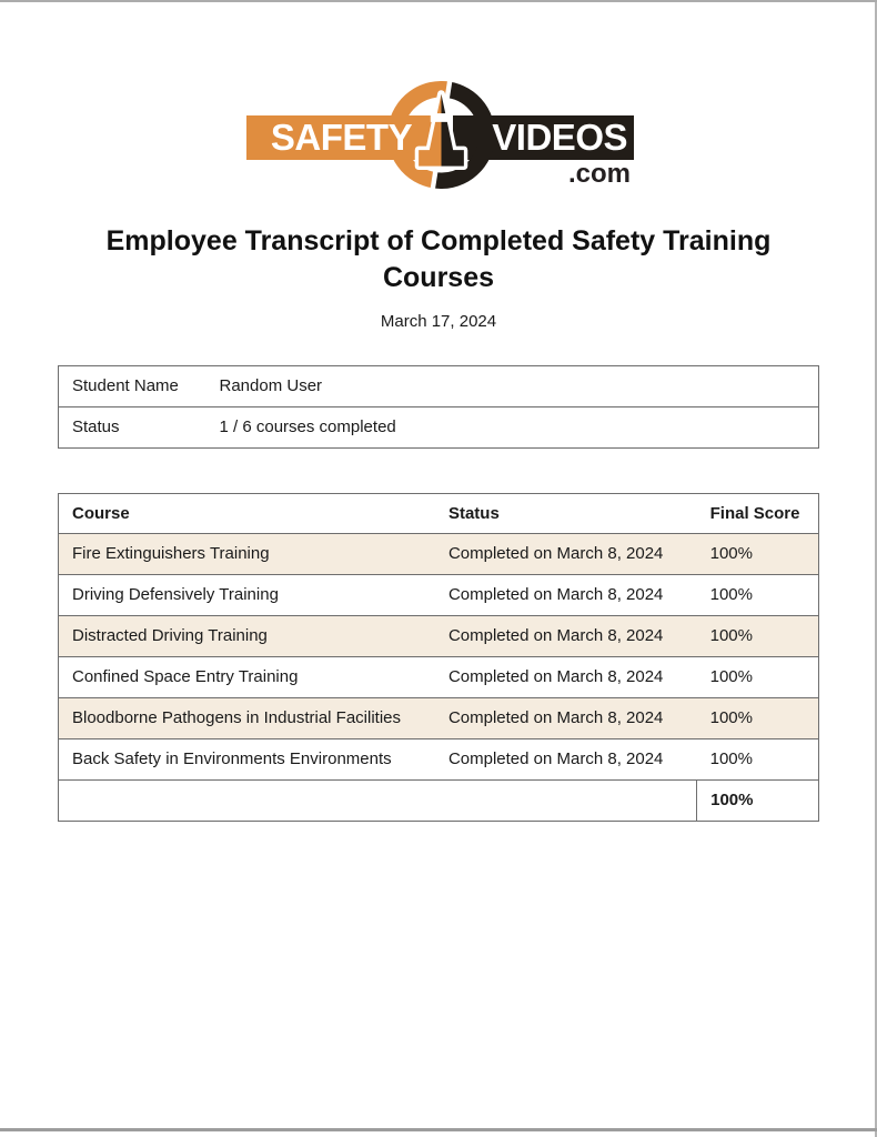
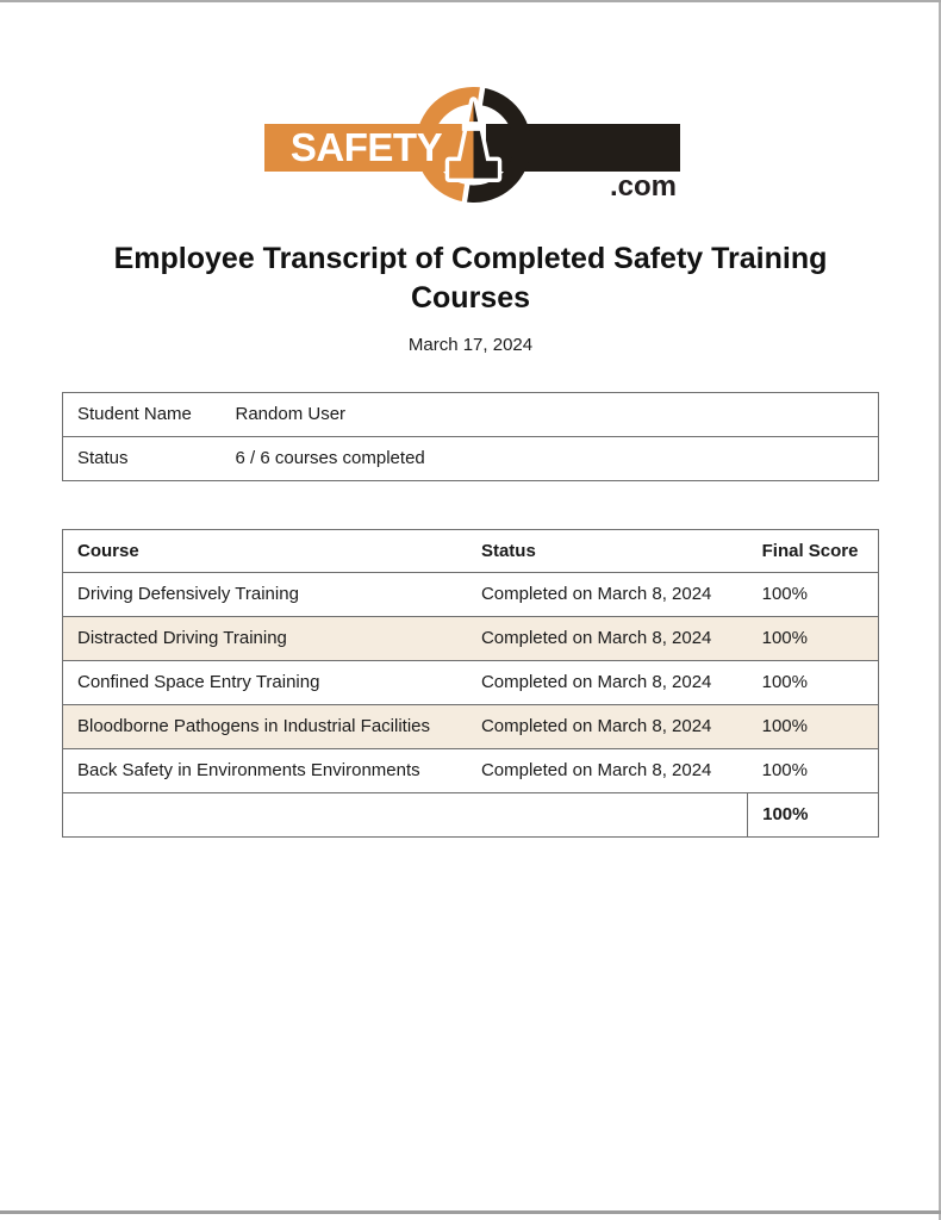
  SAFETY
- VIDEOS
  .com
  Employee Transcript of Completed Safety Training Courses
  March 17, 2024
  Student Name	Random User
- Status	1 / 6 courses completed
+ Status	6 / 6 courses completed
  Course	Status	Final Score
- Fire Extinguishers Training	Completed on March 8, 2024	100%
  Driving Defensively Training	Completed on March 8, 2024	100%
  Distracted Driving Training	Completed on March 8, 2024	100%
  Confined Space Entry Training	Completed on March 8, 2024	100%
  Bloodborne Pathogens in Industrial Facilities	Completed on March 8, 2024	100%
  Back Safety in Environments Environments	Completed on March 8, 2024	100%
  		100%
